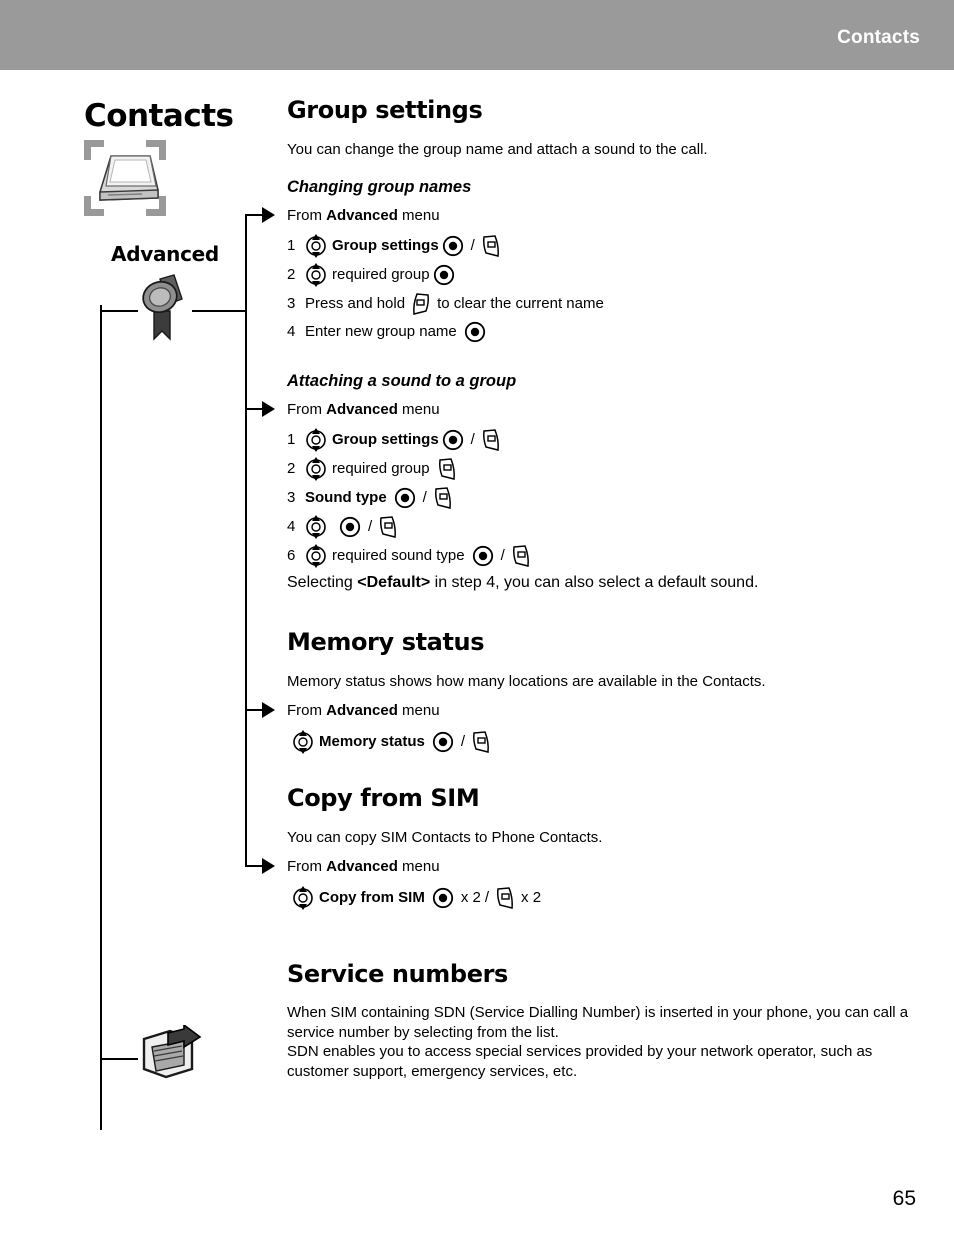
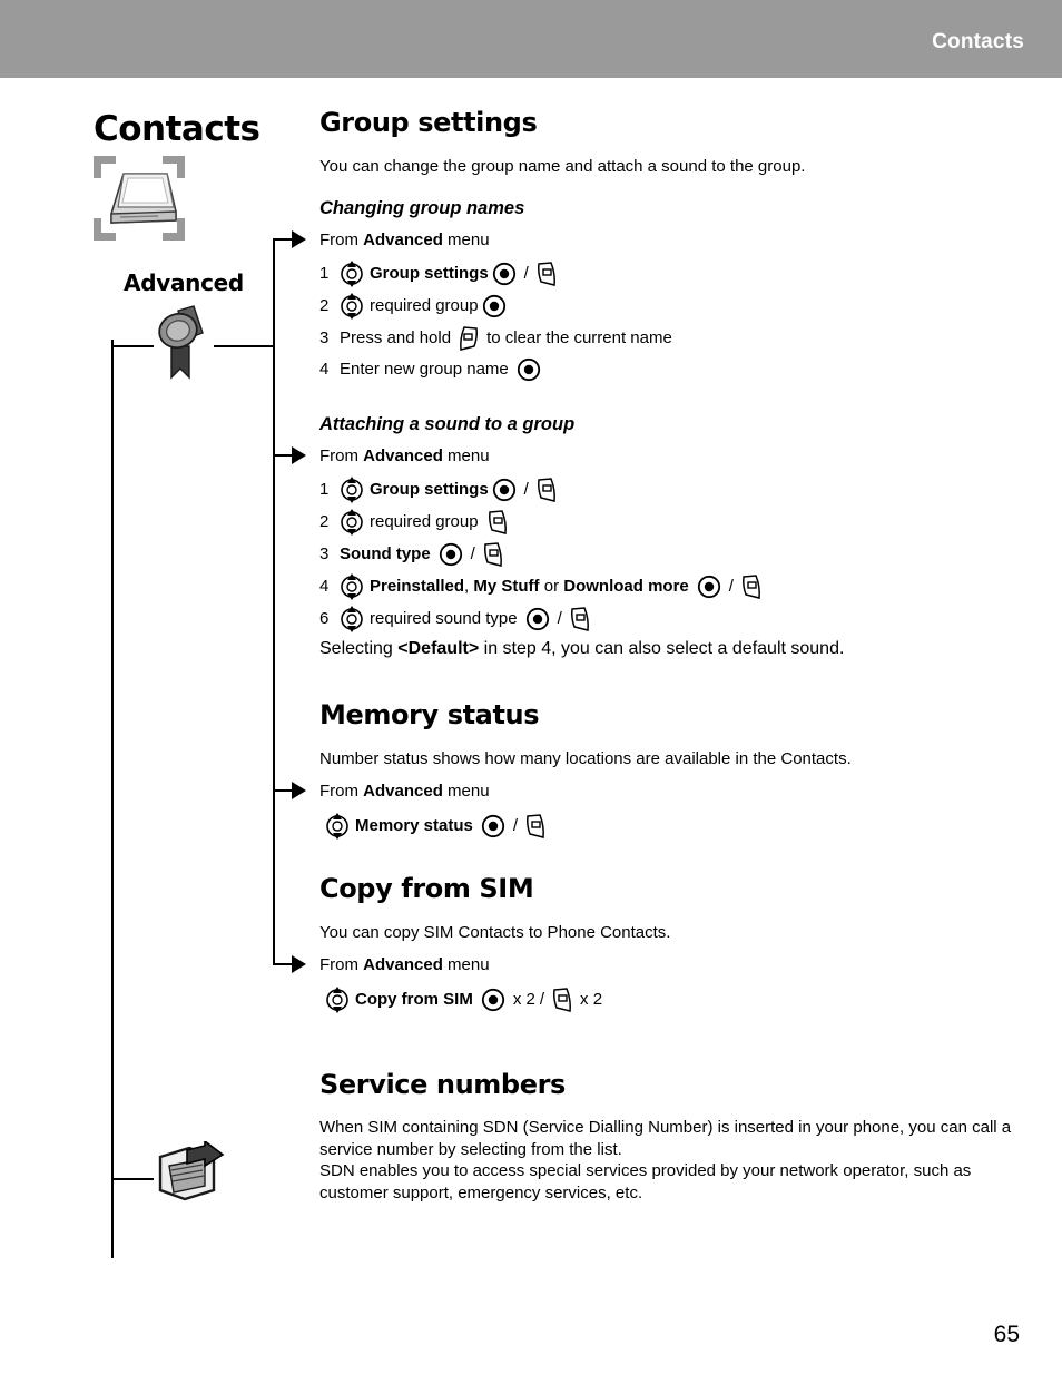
  Contacts
  Contacts
  Advanced
  Group settings
- You can change the group name and attach a sound to the call.
+ You can change the group name and attach a sound to the group.
  Changing group names
  From Advanced menu
  1
  Group settings
  /
  2
  required group
  3
  Press and hold
  to clear the current name
  4
  Enter new group name
  Attaching a sound to a group
  From Advanced menu
  1
  Group settings
  /
  2
  required group
  3
  Sound type
  /
  4
+ Preinstalled, My Stuff or Download more
  /
  6
  required sound type
  /
  Selecting <Default> in step 4, you can also select a default sound.
  Memory status
- Memory status shows how many locations are available in the Contacts.
+ Number status shows how many locations are available in the Contacts.
  From Advanced menu
  Memory status
  /
  Copy from SIM
  You can copy SIM Contacts to Phone Contacts.
  From Advanced menu
  Copy from SIM
  x 2
  /
  x 2
  Service numbers
  When SIM containing SDN (Service Dialling Number) is inserted in your phone, you can call a service number by selecting from the list.
  SDN enables you to access special services provided by your network operator, such as customer support, emergency services, etc.
  65
